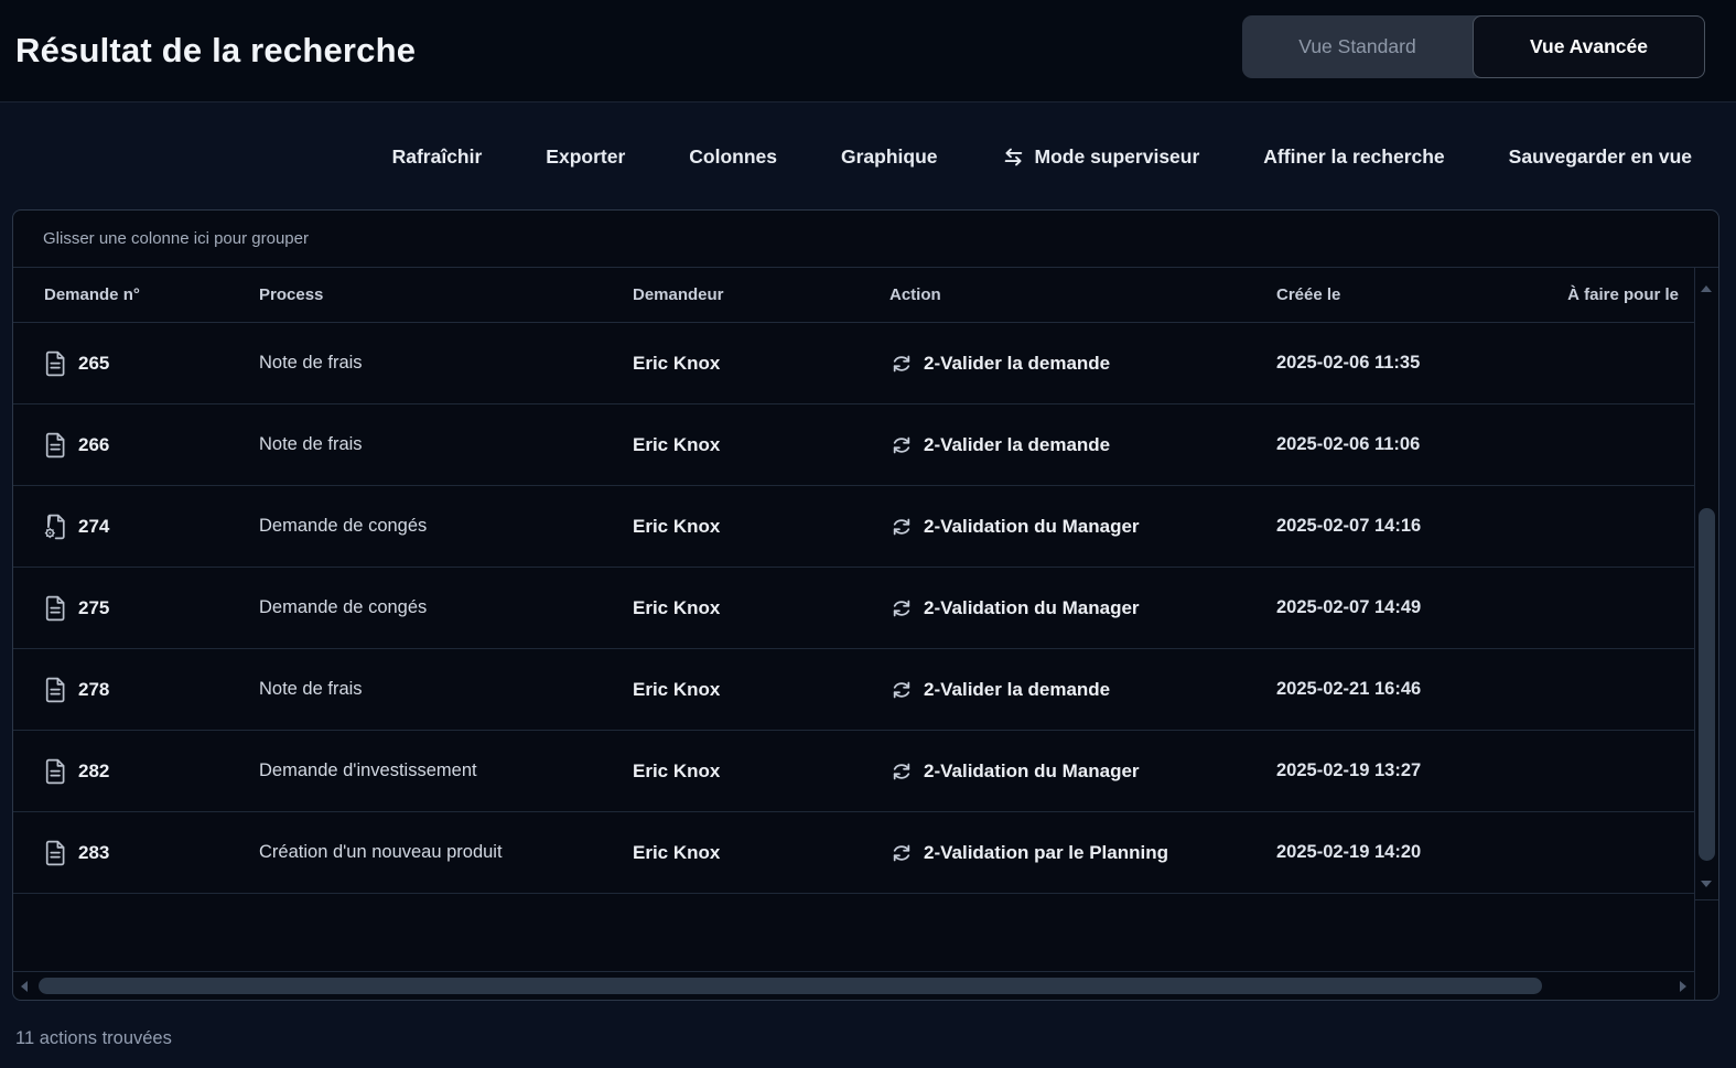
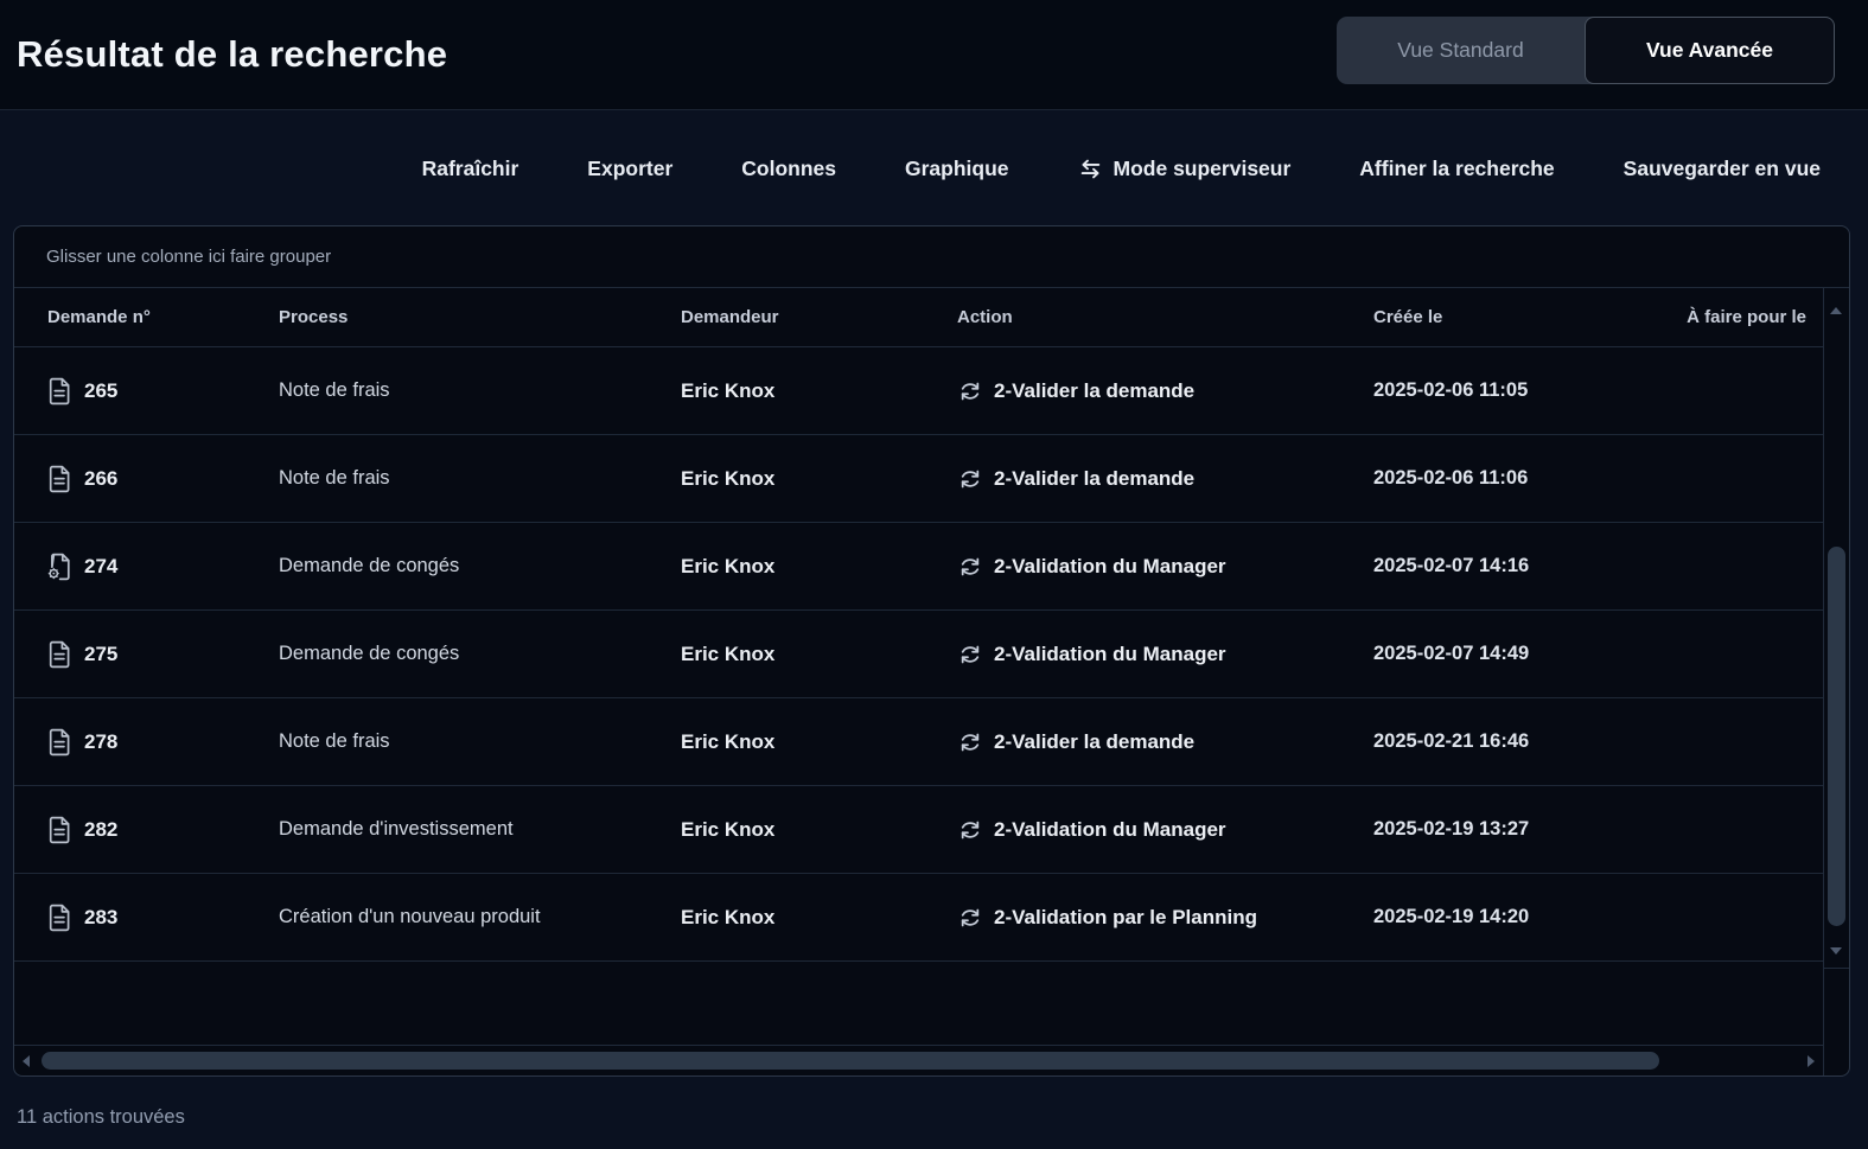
  Résultat de la recherche
  Vue Standard
  Vue Avancée
  Rafraîchir
  Exporter
  Colonnes
  Graphique
  Mode superviseur
  Affiner la recherche
  Sauvegarder en vue
- Glisser une colonne ici pour grouper
+ Glisser une colonne ici faire grouper
  Demande n°
  Process
  Demandeur
  Action
  Créée le
  À faire pour le
  265
  Note de frais
  Eric Knox
  2-Valider la demande
- 2025-02-06 11:35
+ 2025-02-06 11:05
  266
  Note de frais
  Eric Knox
  2-Valider la demande
  2025-02-06 11:06
  274
  Demande de congés
  Eric Knox
  2-Validation du Manager
  2025-02-07 14:16
  275
  Demande de congés
  Eric Knox
  2-Validation du Manager
  2025-02-07 14:49
  278
  Note de frais
  Eric Knox
  2-Valider la demande
  2025-02-21 16:46
  282
  Demande d'investissement
  Eric Knox
  2-Validation du Manager
  2025-02-19 13:27
  283
  Création d'un nouveau produit
  Eric Knox
  2-Validation par le Planning
  2025-02-19 14:20
  11 actions trouvées
